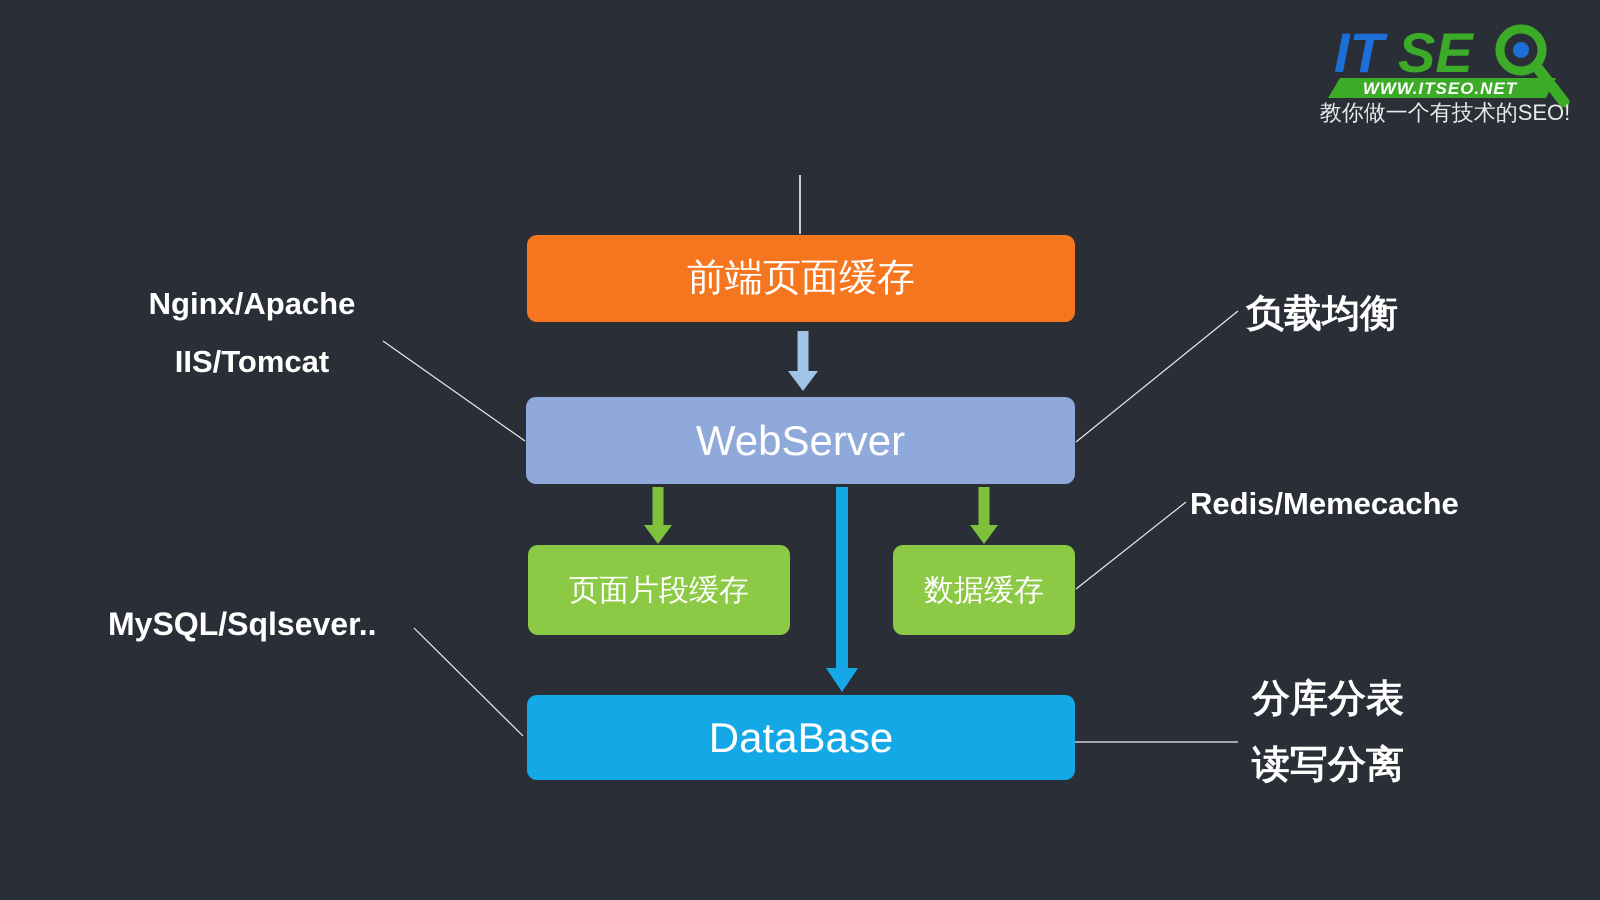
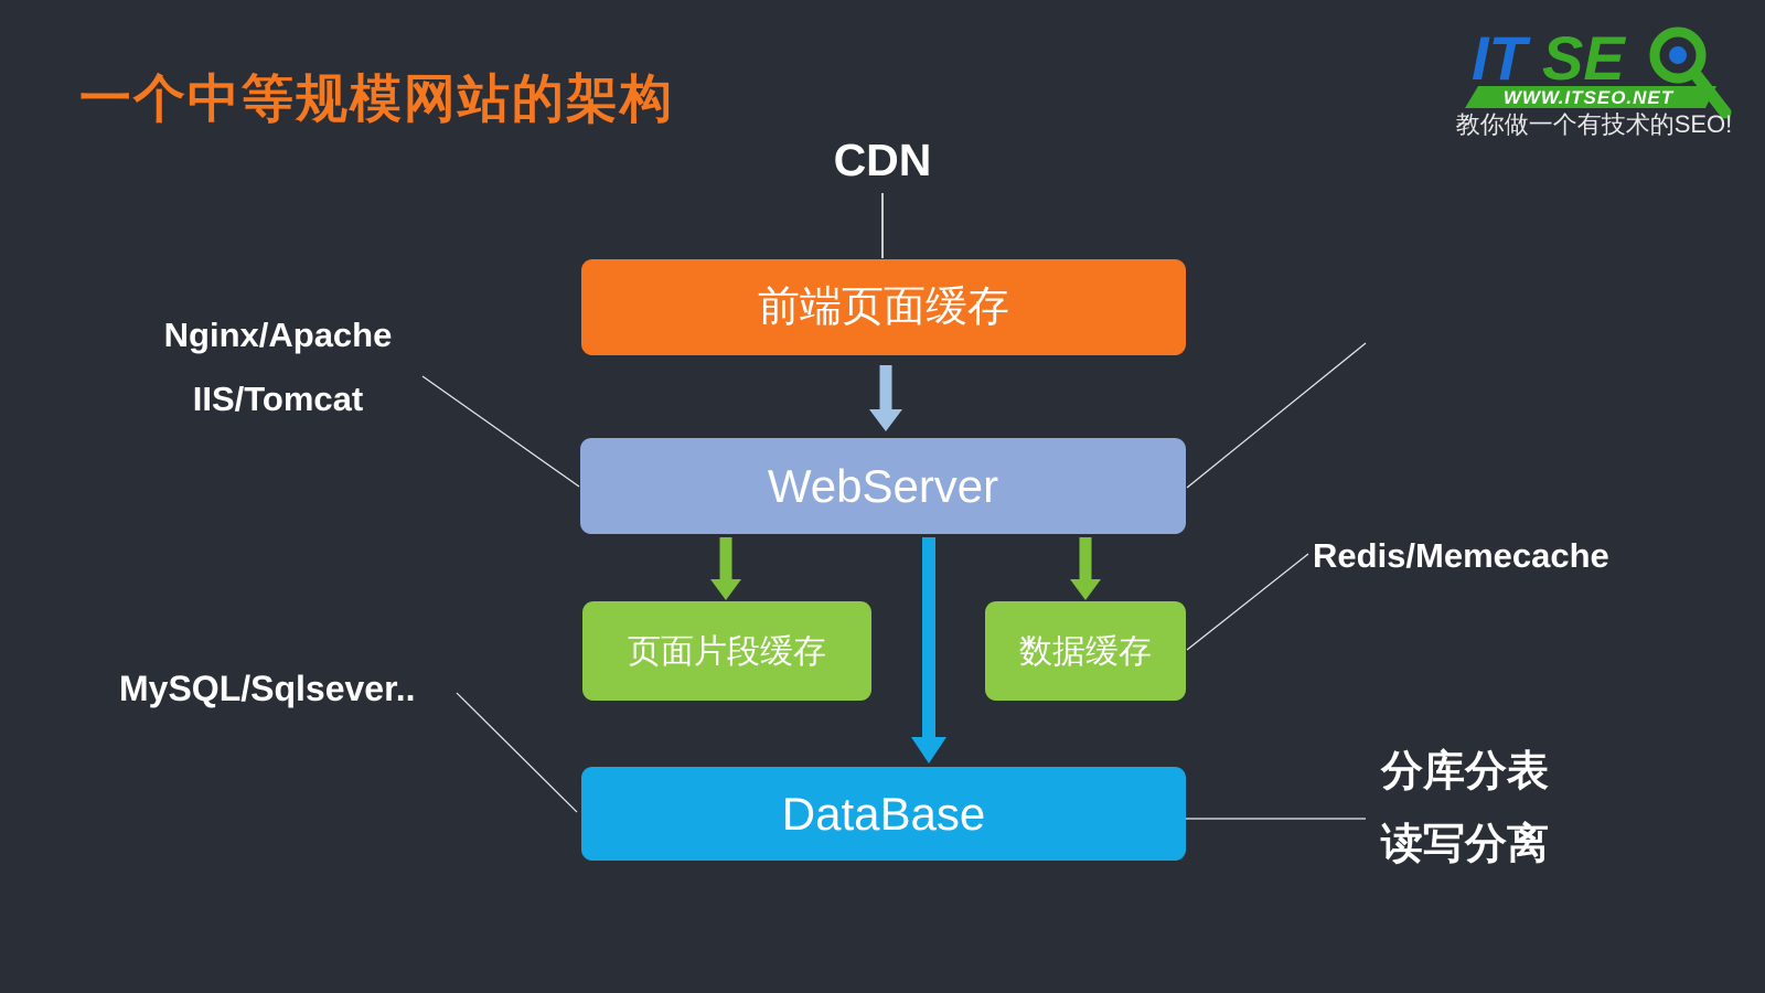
+ 一个中等规模网站的架构
  IT
  SE
  WWW.ITSEO.NET
  教你做一个有技术的SEO!
+ CDN
  前端页面缓存
  WebServer
  页面片段缓存
  数据缓存
  DataBase
  Nginx/Apache
  IIS/Tomcat
- 负载均衡
  Redis/Memecache
  MySQL/Sqlsever..
  分库分表
  读写分离
